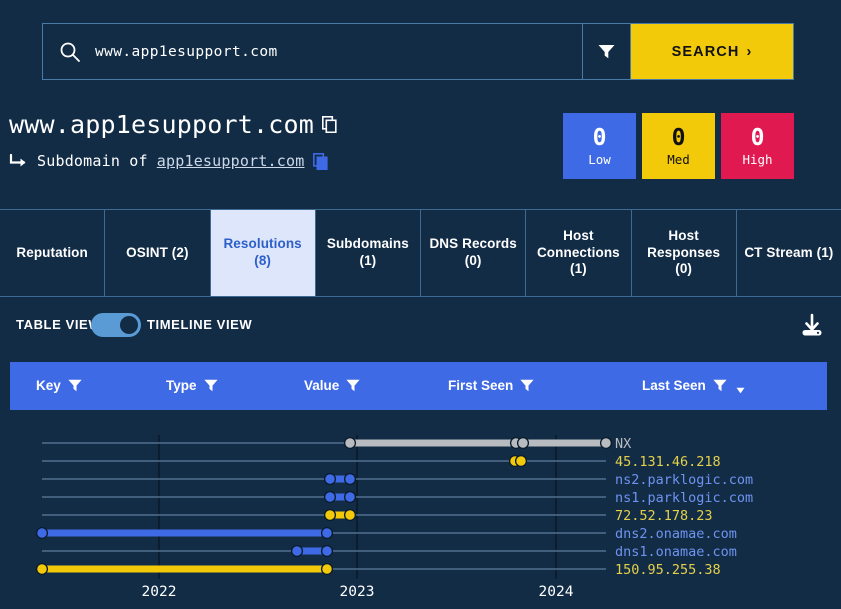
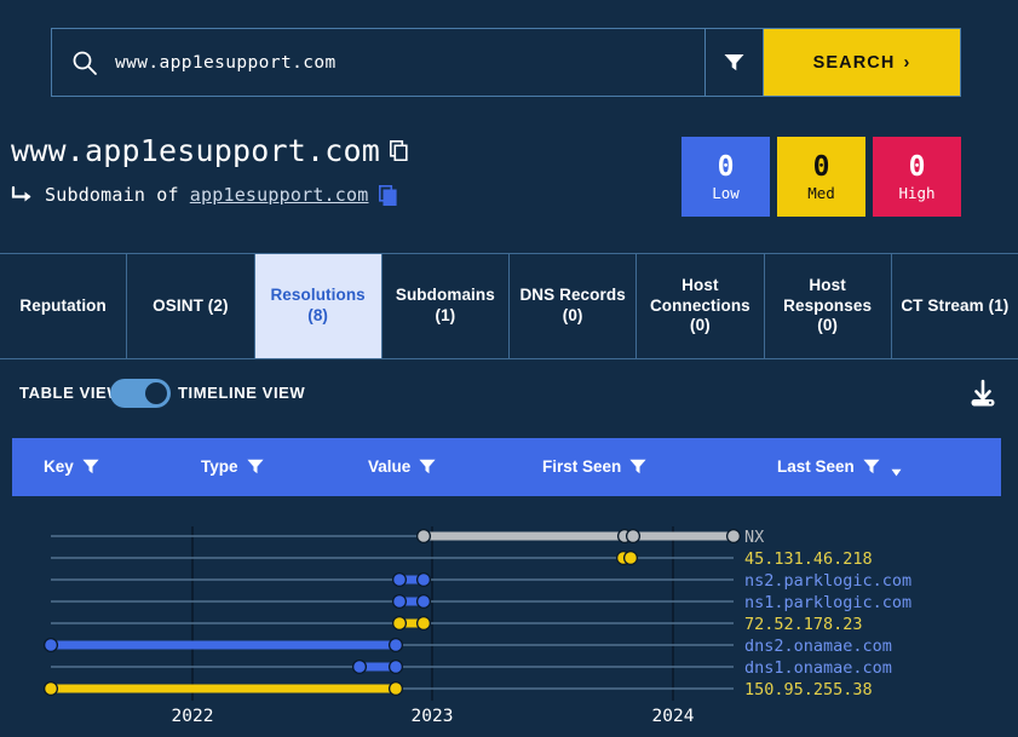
  www.app1esupport.com
  SEARCH
  ›
  www.app1esupport.com
  Subdomain of
  app1esupport.com
  0
  Low
  0
  Med
  0
  High
  Reputation
  OSINT (2)
  Resolutions (8)
  Subdomains (1)
  DNS Records (0)
- Host Connections (1)
+ Host Connections (0)
  Host Responses (0)
  CT Stream (1)
  TABLE VIE
  TIMELINE VIEW
  Key
  Type
  Value
  First Seen
  Last Seen
  NX
  45.131.46.218
  ns2.parklogic.com
  ns1.parklogic.com
  72.52.178.23
  dns2.onamae.com
  dns1.onamae.com
  150.95.255.38
  2022
  2023
  2024
